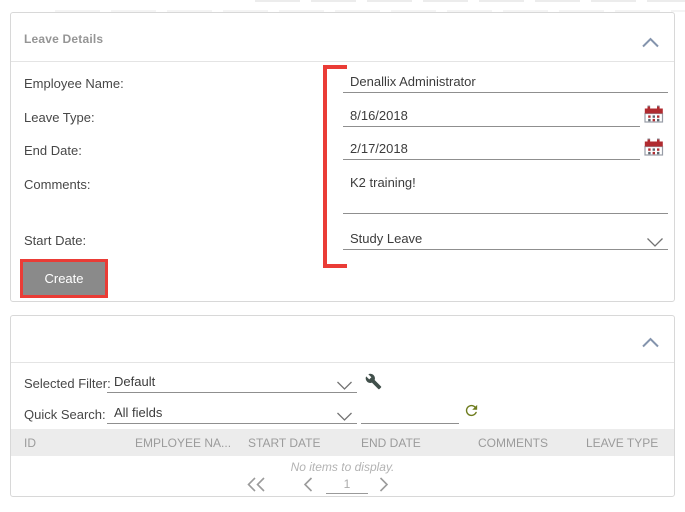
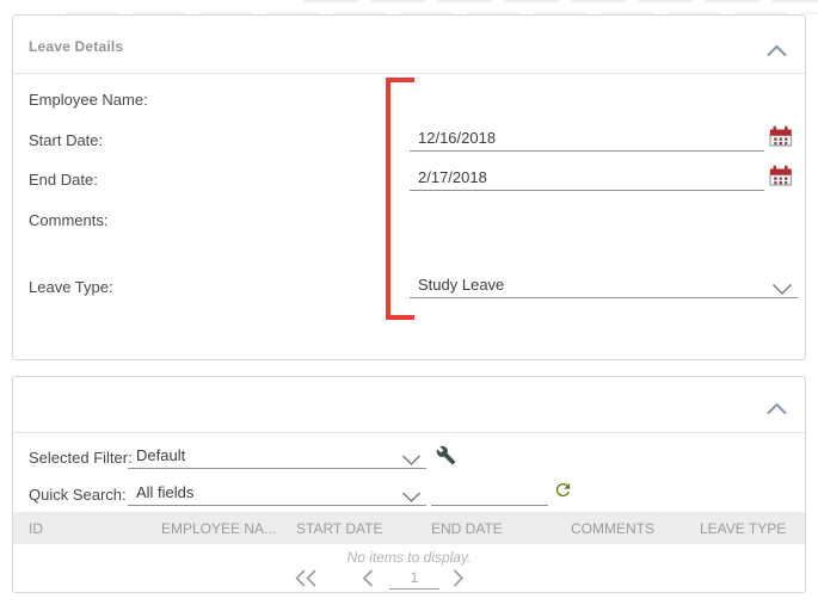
  Leave Details
  Employee Name:
- Leave Type:
+ Start Date:
  End Date:
  Comments:
- Start Date:
+ Leave Type:
- Denallix Administrator
- 8/16/2018
+ 12/16/2018
  2/17/2018
- K2 training!
  Study Leave
- Create
  Selected Filter:
  Default
  Quick Search:
  All fields
  ID
  EMPLOYEE NA...
  START DATE
  END DATE
  COMMENTS
  LEAVE TYPE
  No items to display.
  1
